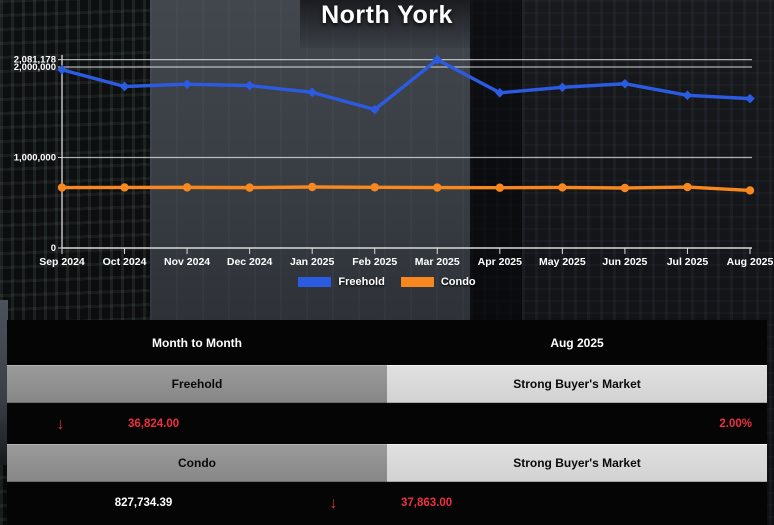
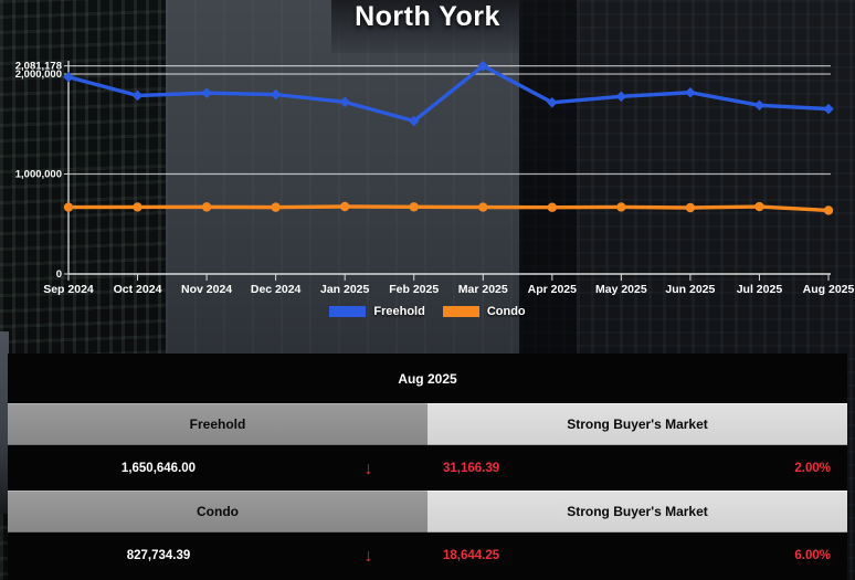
  North York
  0
  1,000,000
  2,000,000
  2,081,178
  Sep 2024
  Oct 2024
  Nov 2024
  Dec 2024
  Jan 2025
  Feb 2025
  Mar 2025
  Apr 2025
  May 2025
  Jun 2025
  Jul 2025
  Aug 2025
  Freehold
  Condo
- Month to Month
  Aug 2025
  Freehold
  Strong Buyer's Market
+ 1,650,646.00
  ↓
- 36,824.00
+ 31,166.39
  2.00%
  Condo
  Strong Buyer's Market
  827,734.39
  ↓
- 37,863.00
+ 18,644.25
+ 6.00%
